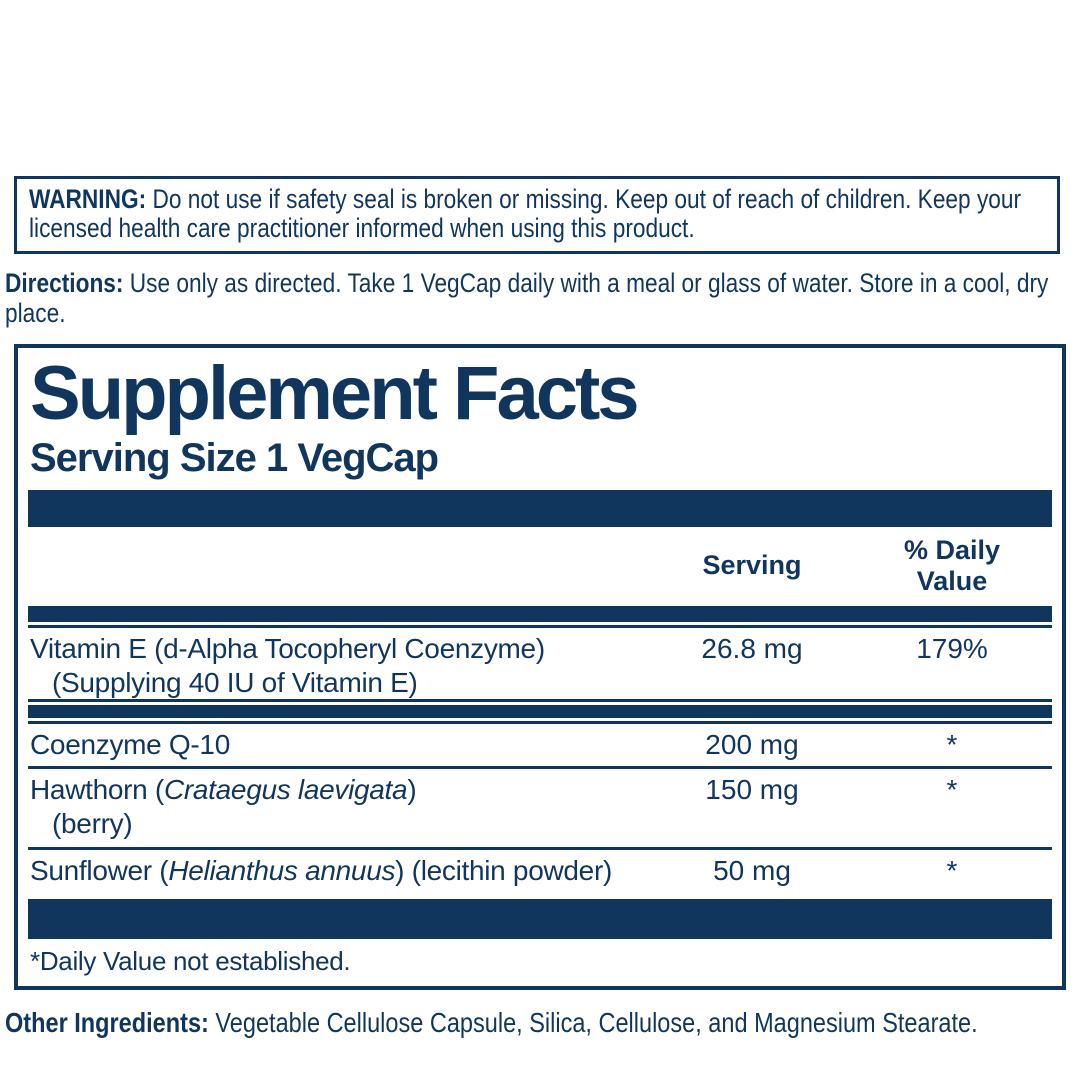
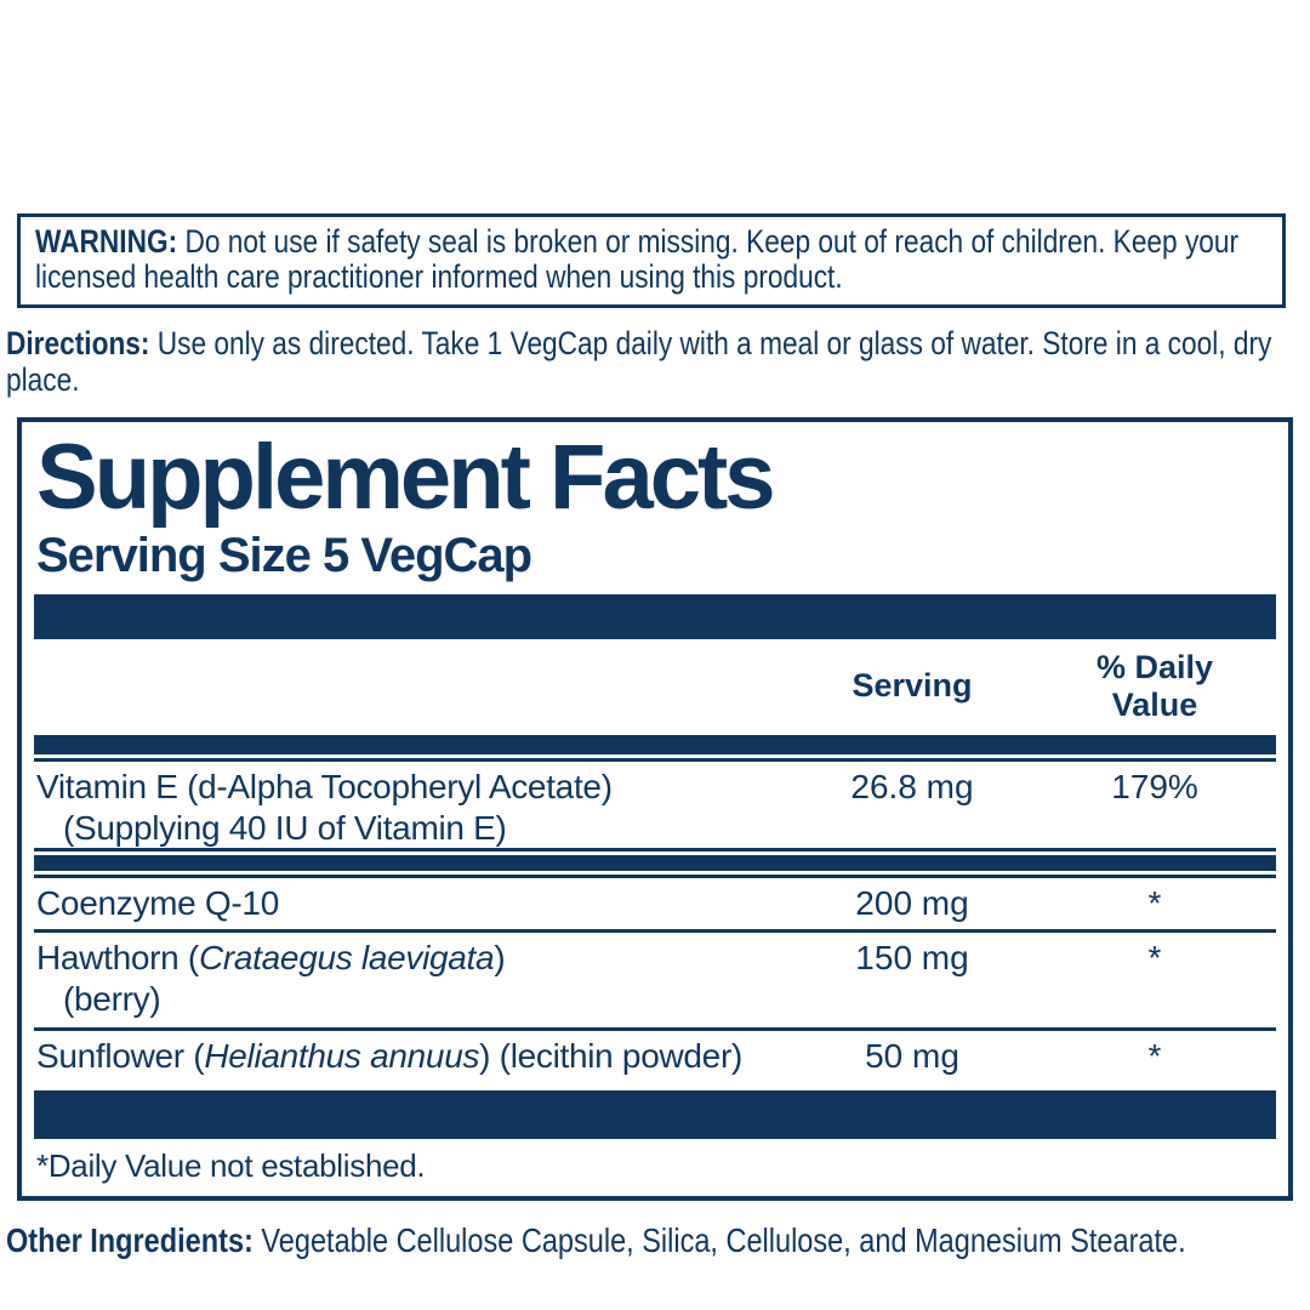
  WARNING: Do not use if safety seal is broken or missing. Keep out of reach of children. Keep your licensed health care practitioner informed when using this product.
  Directions: Use only as directed. Take 1 VegCap daily with a meal or glass of water. Store in a cool, dry place.
  Supplement Facts
- Serving Size 1 VegCap
+ Serving Size 5 VegCap
  Serving
  % Daily
  Value
- Vitamin E (d-Alpha Tocopheryl Coenzyme)
+ Vitamin E (d-Alpha Tocopheryl Acetate)
  26.8 mg
  179%
  (Supplying 40 IU of Vitamin E)
  Coenzyme Q-10
  200 mg
  *
  Hawthorn (Crataegus laevigata)
  150 mg
  *
  (berry)
  Sunflower (Helianthus annuus) (lecithin powder)
  50 mg
  *
  *Daily Value not established.
  Other Ingredients: Vegetable Cellulose Capsule, Silica, Cellulose, and Magnesium Stearate.
